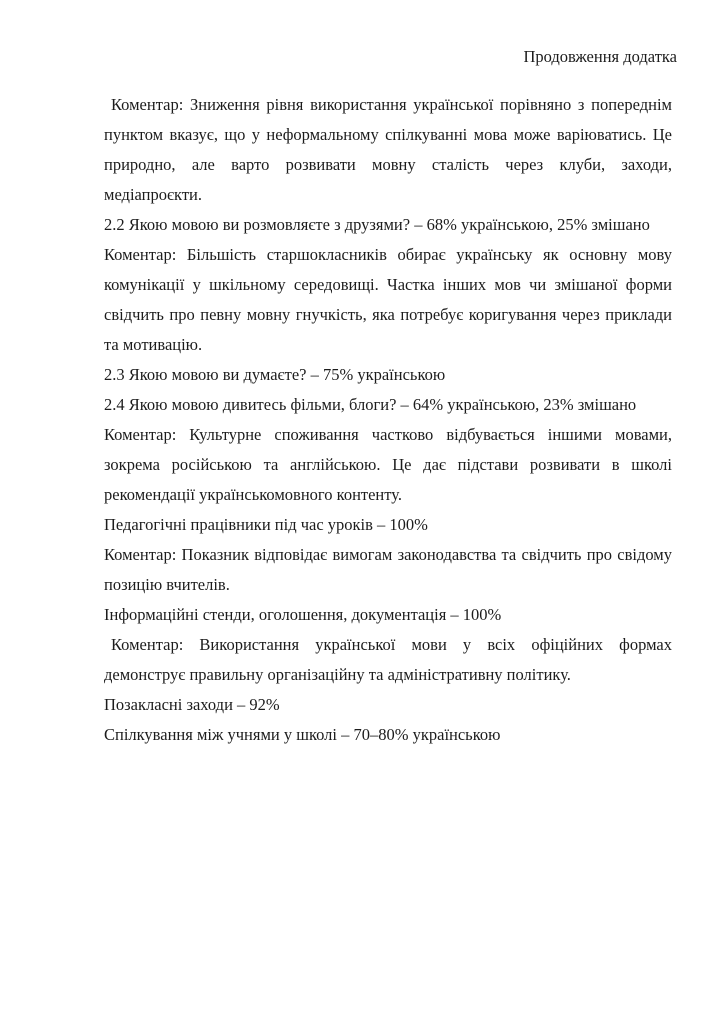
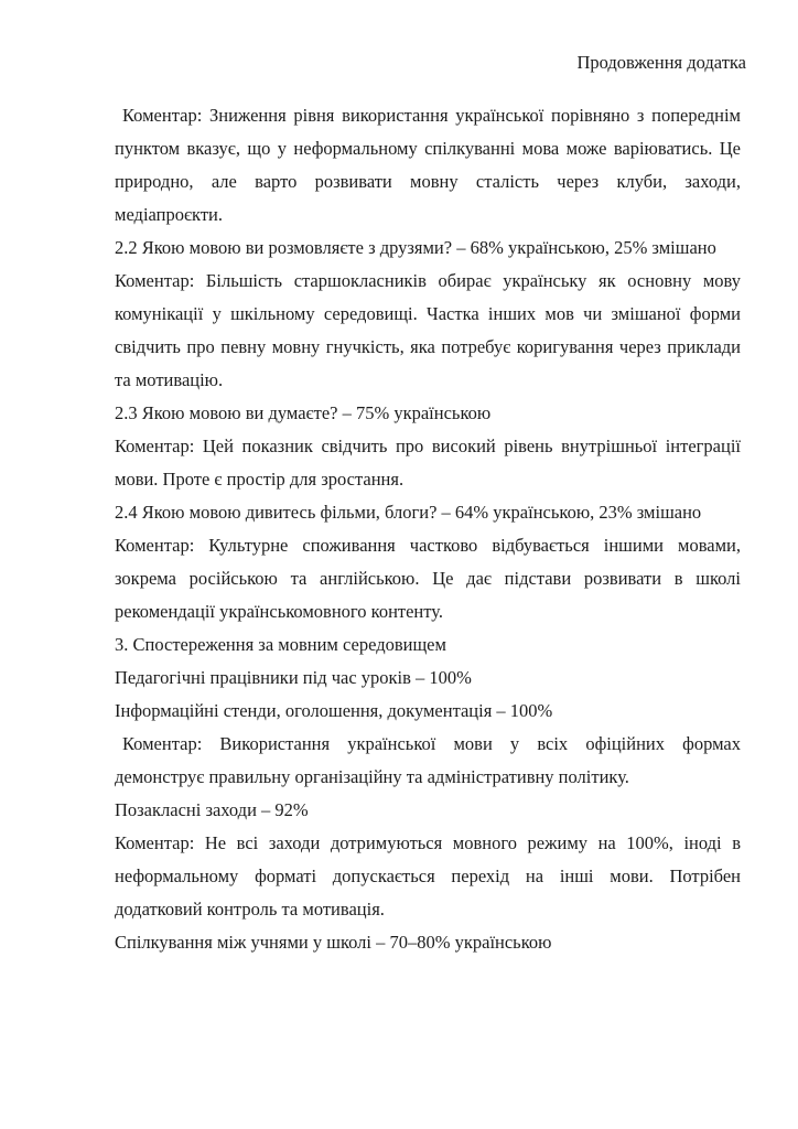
  Продовження додатка
  Коментар: Зниження рівня використання української порівняно з попереднім пунктом вказує, що у неформальному спілкуванні мова може варіюватись. Це природно, але варто розвивати мовну сталість через клуби, заходи, медіапроєкти.
  2.2 Якою мовою ви розмовляєте з друзями? – 68% українською, 25% змішано
  Коментар: Більшість старшокласників обирає українську як основну мову комунікації у шкільному середовищі. Частка інших мов чи змішаної форми свідчить про певну мовну гнучкість, яка потребує коригування через приклади та мотивацію.
  2.3 Якою мовою ви думаєте? – 75% українською
+ Коментар: Цей показник свідчить про високий рівень внутрішньої інтеграції мови. Проте є простір для зростання.
  2.4 Якою мовою дивитесь фільми, блоги? – 64% українською, 23% змішано
  Коментар: Культурне споживання частково відбувається іншими мовами, зокрема російською та англійською. Це дає підстави розвивати в школі рекомендації українськомовного контенту.
+ 3. Спостереження за мовним середовищем
  Педагогічні працівники під час уроків – 100%
- Коментар: Показник відповідає вимогам законодавства та свідчить про свідому позицію вчителів.
  Інформаційні стенди, оголошення, документація – 100%
  Коментар: Використання української мови у всіх офіційних формах демонструє правильну організаційну та адміністративну політику.
  Позакласні заходи – 92%
+ Коментар: Не всі заходи дотримуються мовного режиму на 100%, іноді в неформальному форматі допускається перехід на інші мови. Потрібен додатковий контроль та мотивація.
  Спілкування між учнями у школі – 70–80% українською
